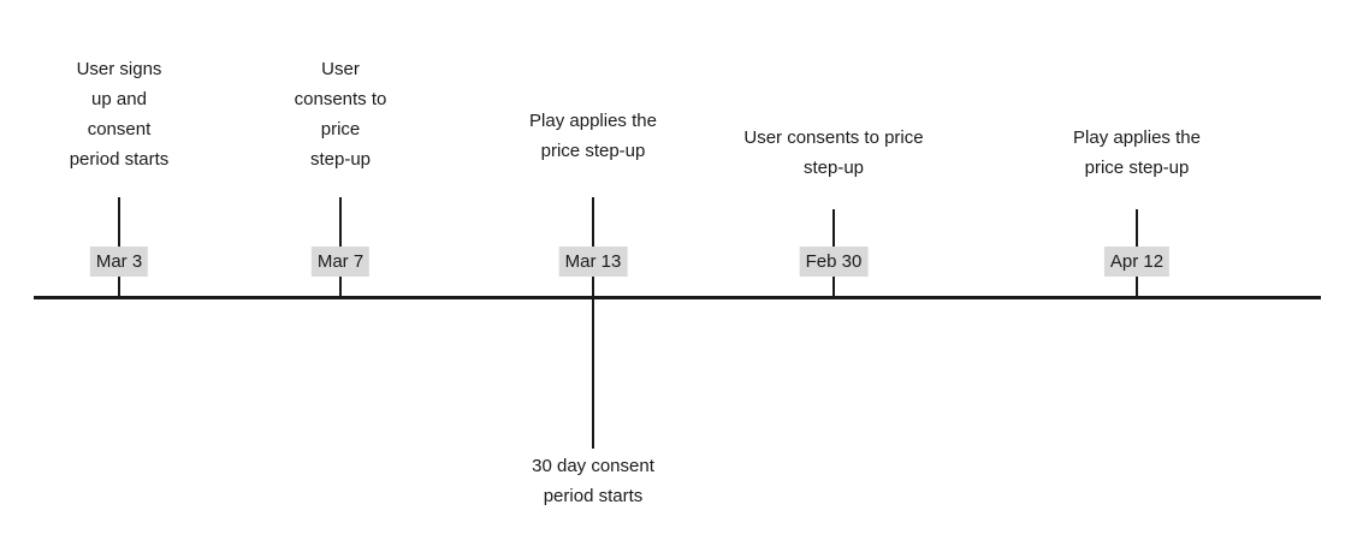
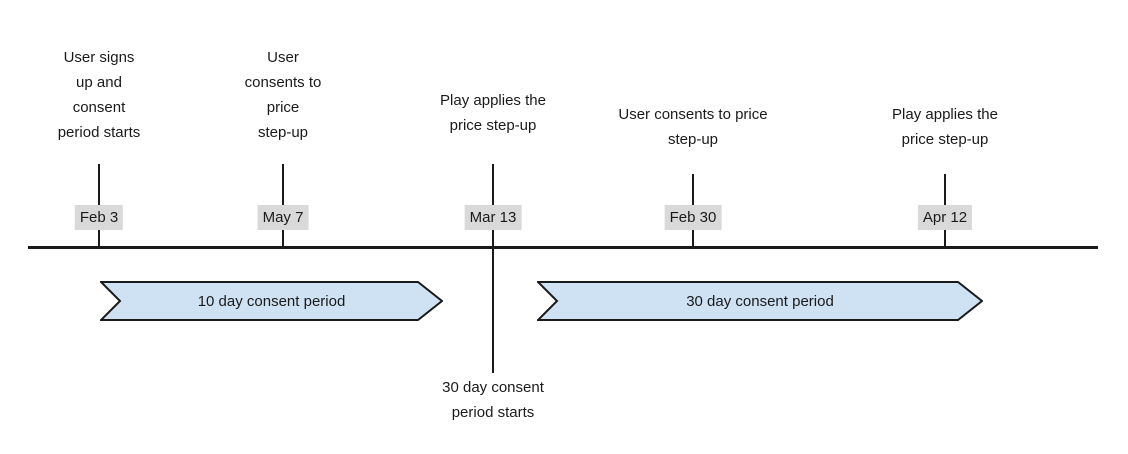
  User signs
  up and
  consent
  period starts
- Mar 3
+ Feb 3
  User
  consents to
  price
  step-up
- Mar 7
+ May 7
  Play applies the
  price step-up
  Mar 13
  30 day consent
  period starts
  User consents to price
  step-up
  Feb 30
  Play applies the
  price step-up
  Apr 12
+ 10 day consent period
+ 30 day consent period
